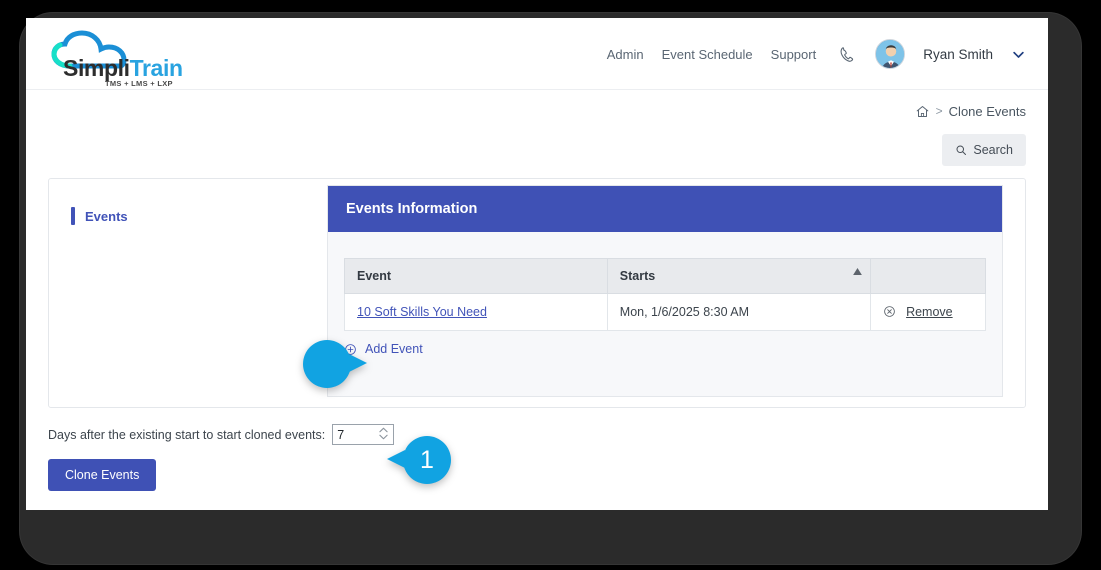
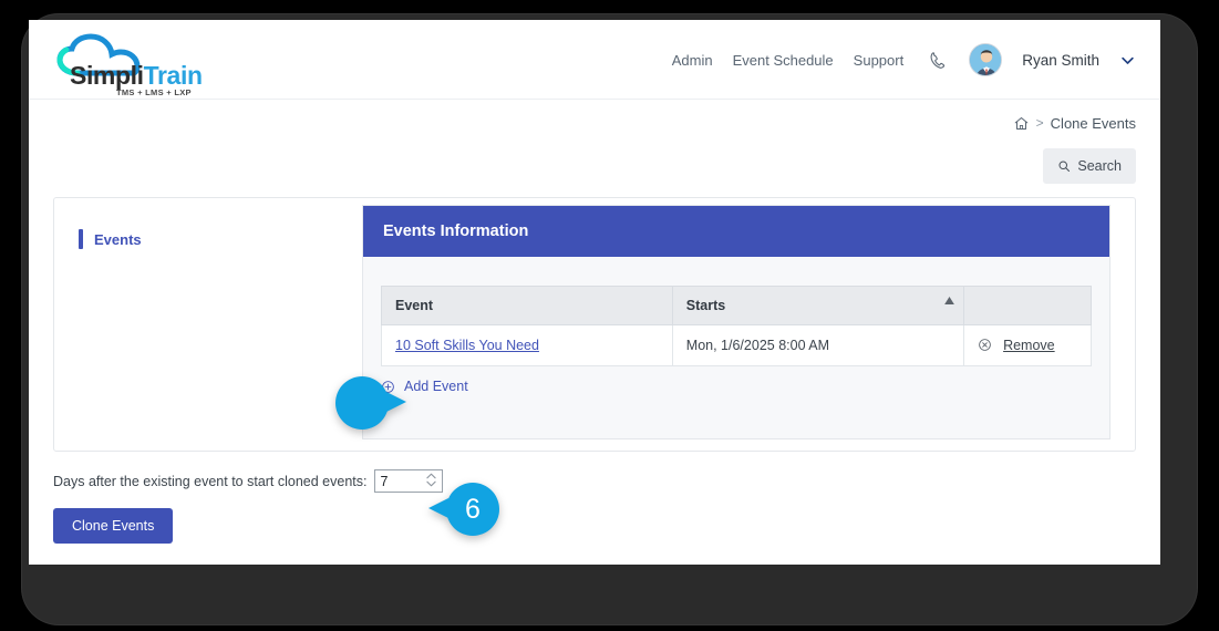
  SimpliTrain
  TMS + LMS + LXP
  Admin
  Event Schedule
  Support
  Ryan Smith
  >
  Clone Events
  Search
  Events
  Events Information
  Event	Starts
- 10 Soft Skills You Need	Mon, 1/6/2025 8:30 AM	Remove
+ 10 Soft Skills You Need	Mon, 1/6/2025 8:00 AM	Remove
  Add Event
- Days after the existing start to start cloned events:
+ Days after the existing event to start cloned events:
  7
  Clone Events
- 1
+ 6
